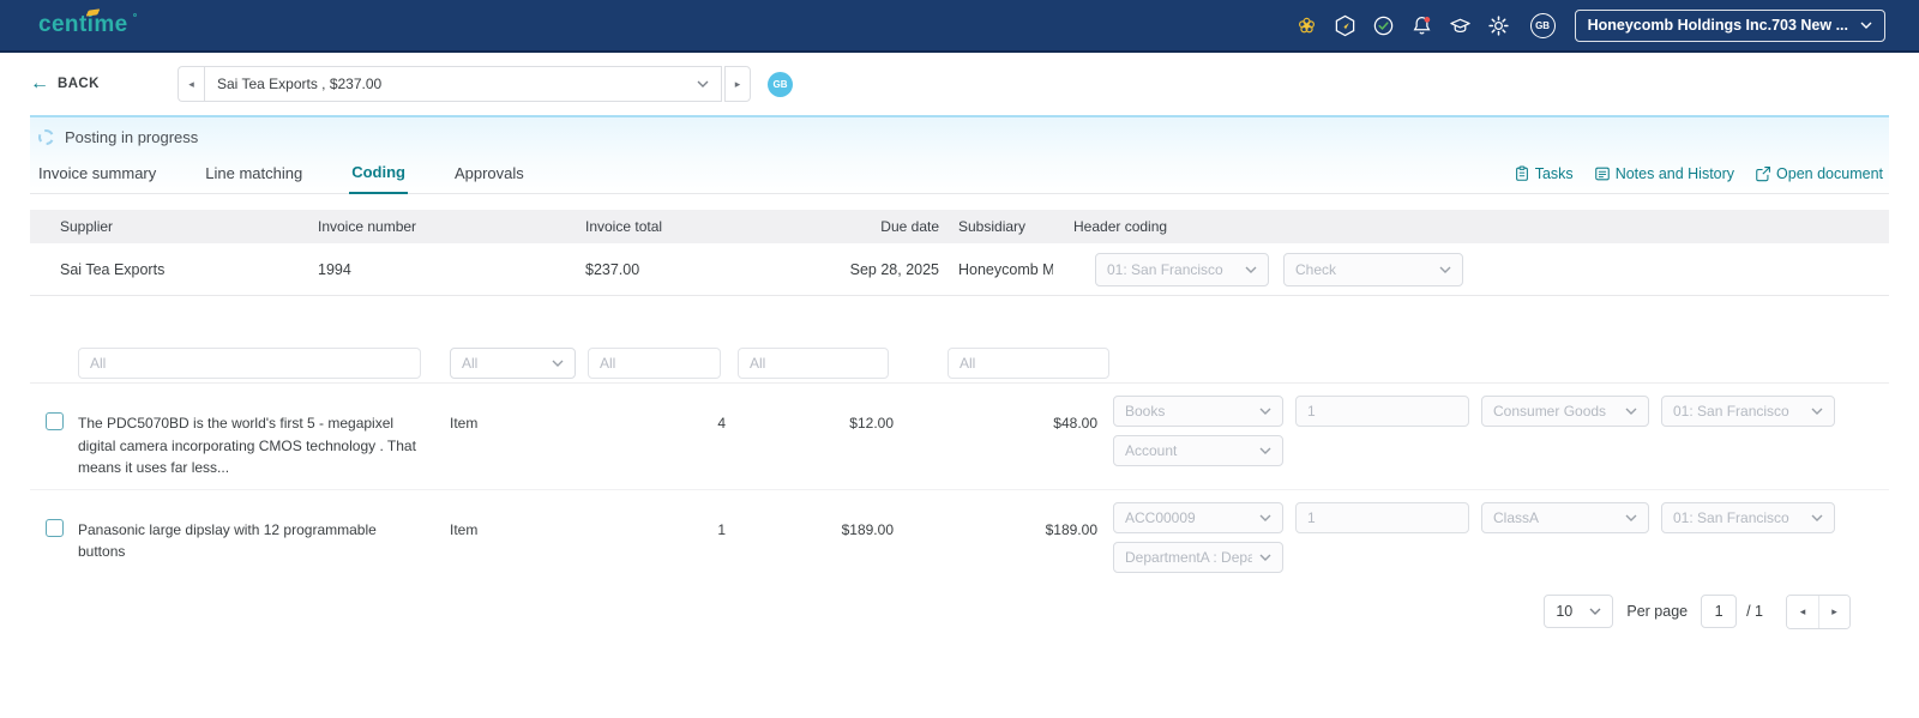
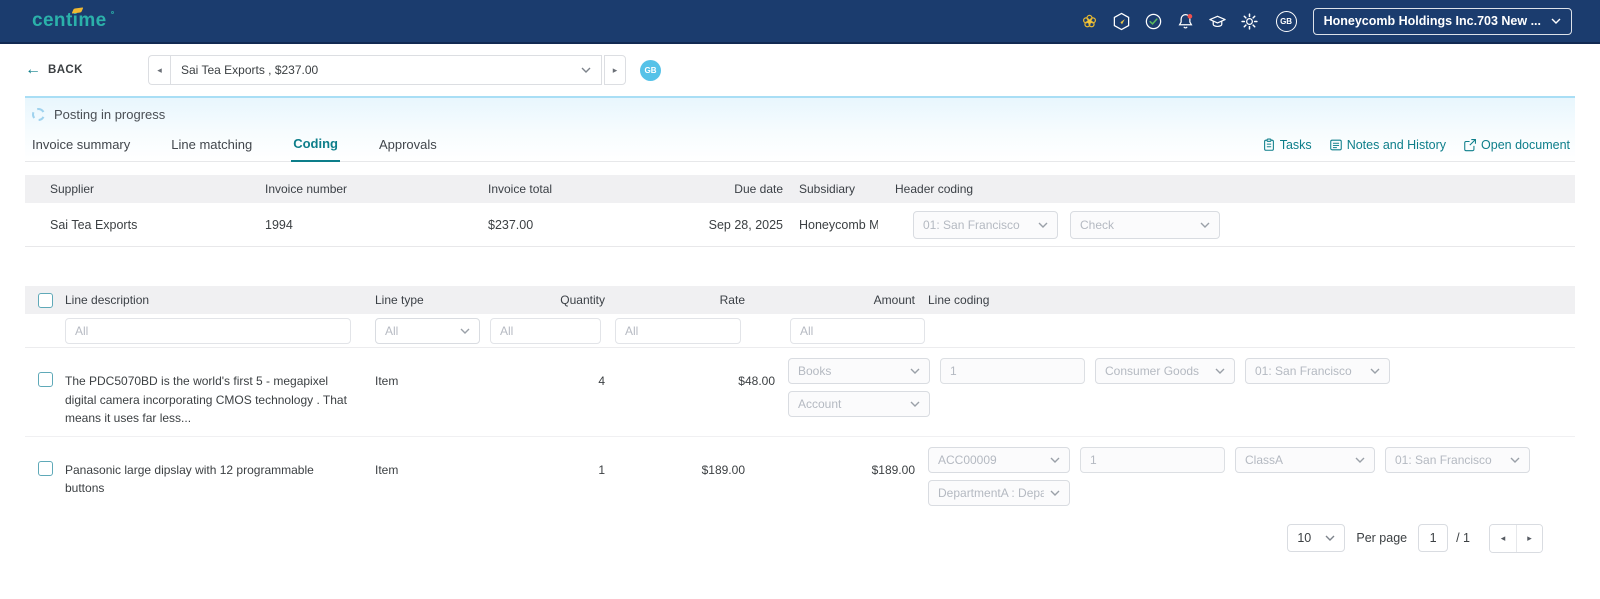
  centime
  GB
  Honeycomb Holdings Inc.703 New ...
  ←
  BACK
  ◂
  Sai Tea Exports , $237.00
  ▸
  GB
  Posting in progress
  Invoice summary
  Line matching
  Coding
  Approvals
  Tasks
  Notes and History
  Open document
  Supplier
  Invoice number
  Invoice total
  Due date
  Subsidiary
  Header coding
  Sai Tea Exports
  1994
  $237.00
  Sep 28, 2025
  Honeycomb M
  01: San Francisco
  Check
+ Line description
+ Line type
+ Quantity
+ Rate
+ Amount
+ Line coding
  All
  All
  All
  All
  All
  The PDC5070BD is the world's first 5 - megapixel digital camera incorporating CMOS technology . That means it uses far less...
  Item
  4
- $12.00
  $48.00
  Books
  1
  Consumer Goods
  01: San Francisco
  Account
  Panasonic large dipslay with 12 programmable buttons
  Item
  1
  $189.00
  $189.00
  ACC00009
  1
  ClassA
  01: San Francisco
  DepartmentA : Depa
  10
  Per page
  1
  / 1
  ◂
  ▸
